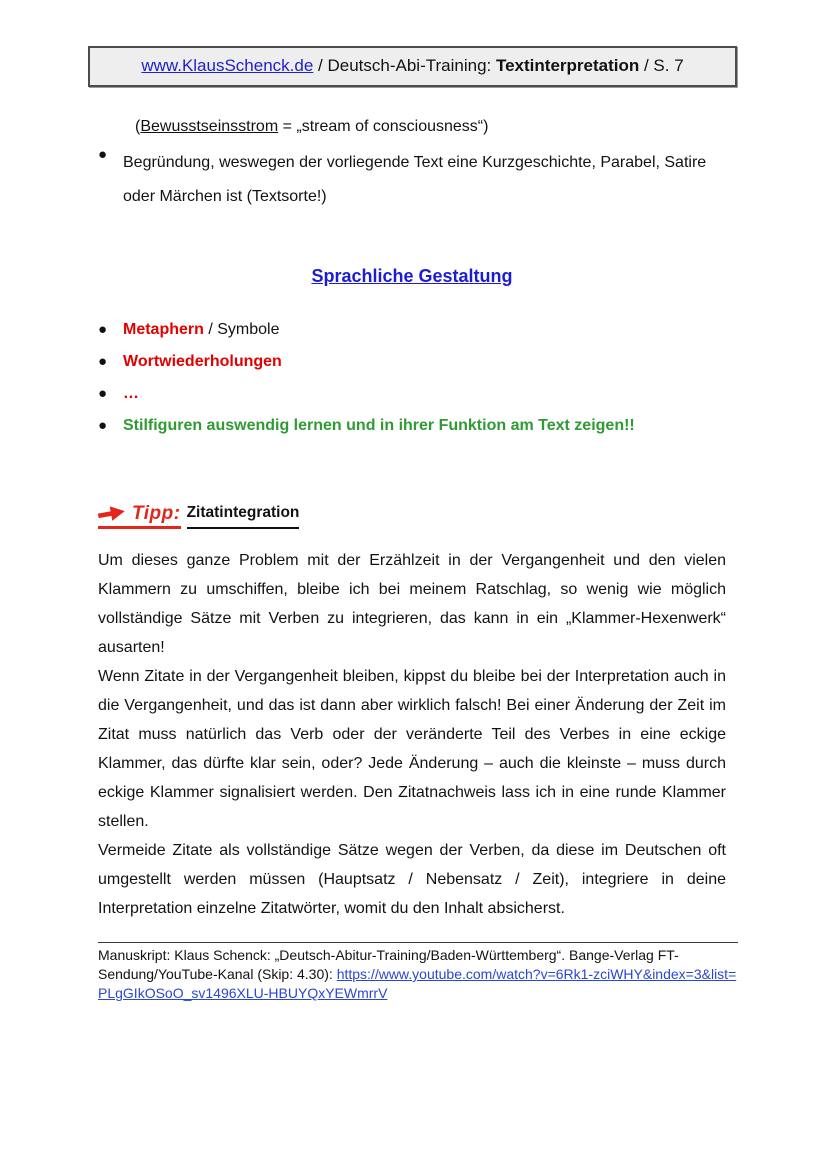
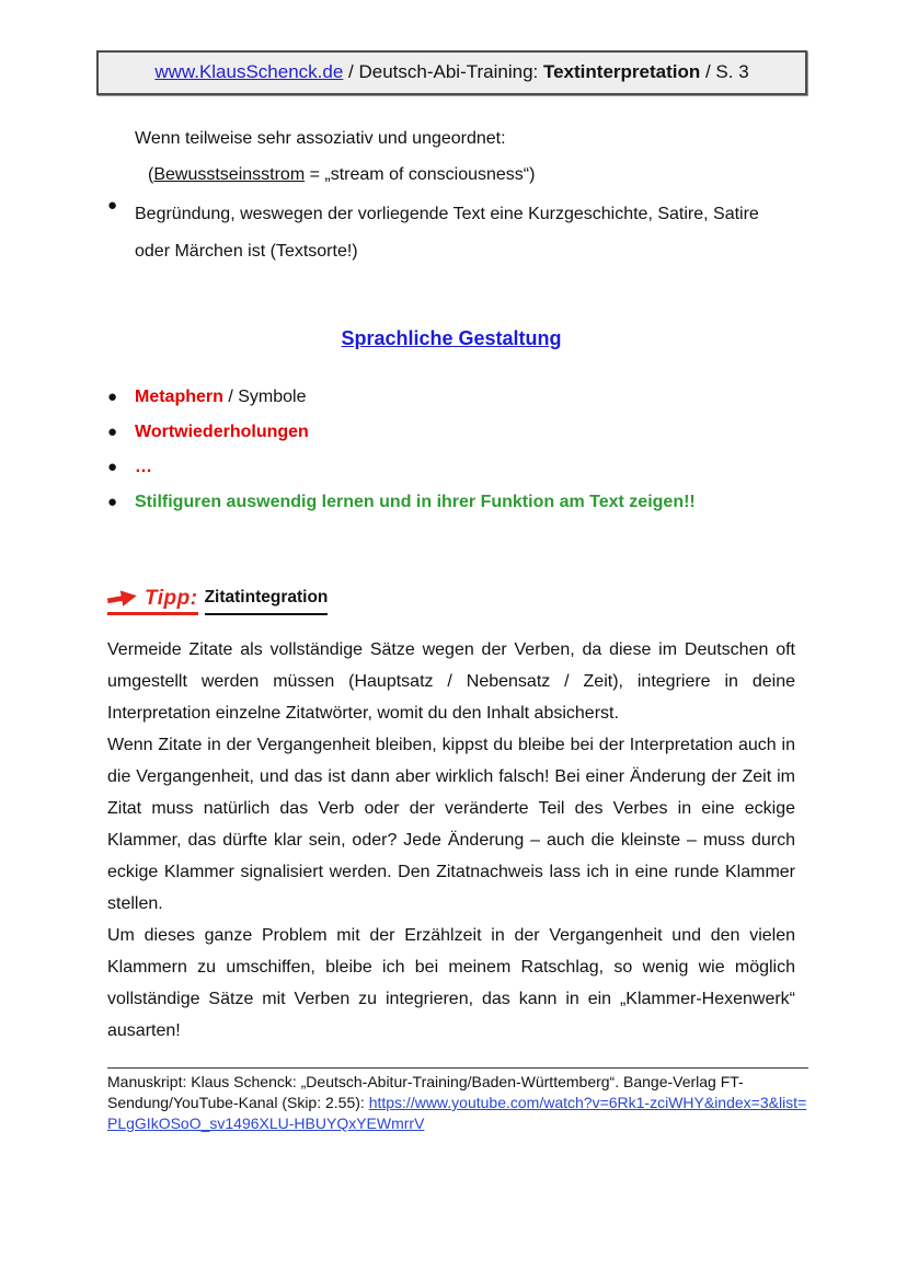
- www.KlausSchenck.de / Deutsch-Abi-Training: Textinterpretation / S. 7
+ www.KlausSchenck.de / Deutsch-Abi-Training: Textinterpretation / S. 3
+ Wenn teilweise sehr assoziativ und ungeordnet:
  (Bewusstseinsstrom = „stream of consciousness“)
  ●
- Begründung, weswegen der vorliegende Text eine Kurzgeschichte, Parabel, Satire oder Märchen ist (Textsorte!)
+ Begründung, weswegen der vorliegende Text eine Kurzgeschichte, Satire, Satire oder Märchen ist (Textsorte!)
  Sprachliche Gestaltung
  ●
  Metaphern / Symbole
  ●
  Wortwiederholungen
  ●
  …
  ●
  Stilfiguren auswendig lernen und in ihrer Funktion am Text zeigen!!
  Tipp:
  Zitatintegration
- Um dieses ganze Problem mit der Erzählzeit in der Vergangenheit und den vielen Klammern zu umschiffen, bleibe ich bei meinem Ratschlag, so wenig wie möglich vollständige Sätze mit Verben zu integrieren, das kann in ein „Klammer-Hexenwerk“ ausarten!
+ Vermeide Zitate als vollständige Sätze wegen der Verben, da diese im Deutschen oft umgestellt werden müssen (Hauptsatz / Nebensatz / Zeit), integriere in deine Interpretation einzelne Zitatwörter, womit du den Inhalt absicherst.
  Wenn Zitate in der Vergangenheit bleiben, kippst du bleibe bei der Interpretation auch in die Vergangenheit, und das ist dann aber wirklich falsch! Bei einer Änderung der Zeit im Zitat muss natürlich das Verb oder der veränderte Teil des Verbes in eine eckige Klammer, das dürfte klar sein, oder? Jede Änderung – auch die kleinste – muss durch eckige Klammer signalisiert werden. Den Zitatnachweis lass ich in eine runde Klammer stellen.
- Vermeide Zitate als vollständige Sätze wegen der Verben, da diese im Deutschen oft umgestellt werden müssen (Hauptsatz / Nebensatz / Zeit), integriere in deine Interpretation einzelne Zitatwörter, womit du den Inhalt absicherst.
+ Um dieses ganze Problem mit der Erzählzeit in der Vergangenheit und den vielen Klammern zu umschiffen, bleibe ich bei meinem Ratschlag, so wenig wie möglich vollständige Sätze mit Verben zu integrieren, das kann in ein „Klammer-Hexenwerk“ ausarten!
- Manuskript: Klaus Schenck: „Deutsch-Abitur-Training/Baden-Württemberg“. Bange-Verlag FT-Sendung/YouTube-Kanal (Skip: 4.30): https://www.youtube.com/watch?v=6Rk1-zciWHY&index=3&list=PLgGIkOSoO_sv1496XLU-HBUYQxYEWmrrV
+ Manuskript: Klaus Schenck: „Deutsch-Abitur-Training/Baden-Württemberg“. Bange-Verlag FT-Sendung/YouTube-Kanal (Skip: 2.55): https://www.youtube.com/watch?v=6Rk1-zciWHY&index=3&list=PLgGIkOSoO_sv1496XLU-HBUYQxYEWmrrV
